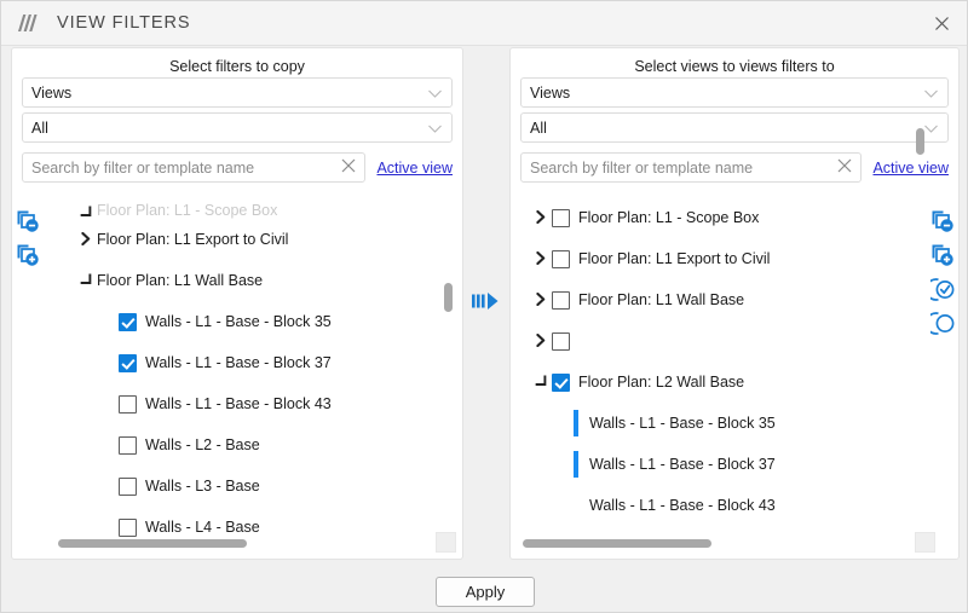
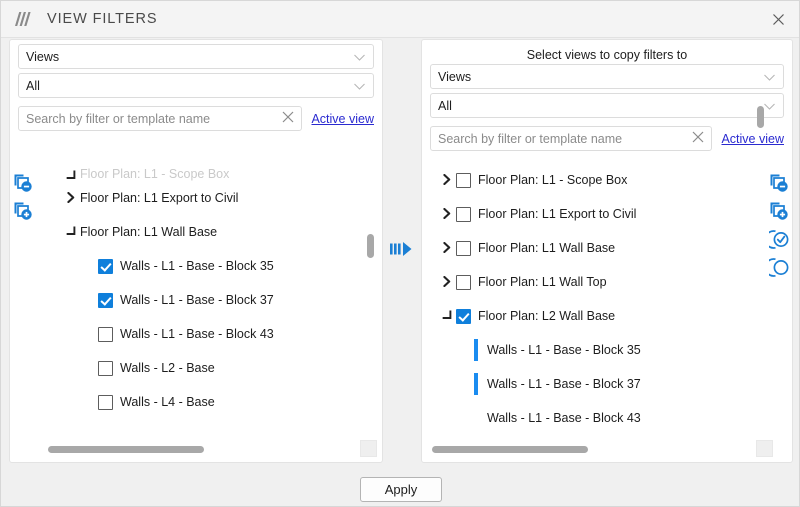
  VIEW FILTERS
- Select filters to copy
  Views
  All
  Search by filter or template name
  Active view
  Floor Plan: L1 - Scope Box
  Floor Plan: L1 Export to Civil
  Floor Plan: L1 Wall Base
  Walls - L1 - Base - Block 35
  Walls - L1 - Base - Block 37
  Walls - L1 - Base - Block 43
  Walls - L2 - Base
- Walls - L3 - Base
  Walls - L4 - Base
- Select views to views filters to
+ Select views to copy filters to
  Views
  All
  Search by filter or template name
  Active view
  Floor Plan: L1 - Scope Box
  Floor Plan: L1 Export to Civil
  Floor Plan: L1 Wall Base
+ Floor Plan: L1 Wall Top
  Floor Plan: L2 Wall Base
  Walls - L1 - Base - Block 35
  Walls - L1 - Base - Block 37
  Walls - L1 - Base - Block 43
  Apply
